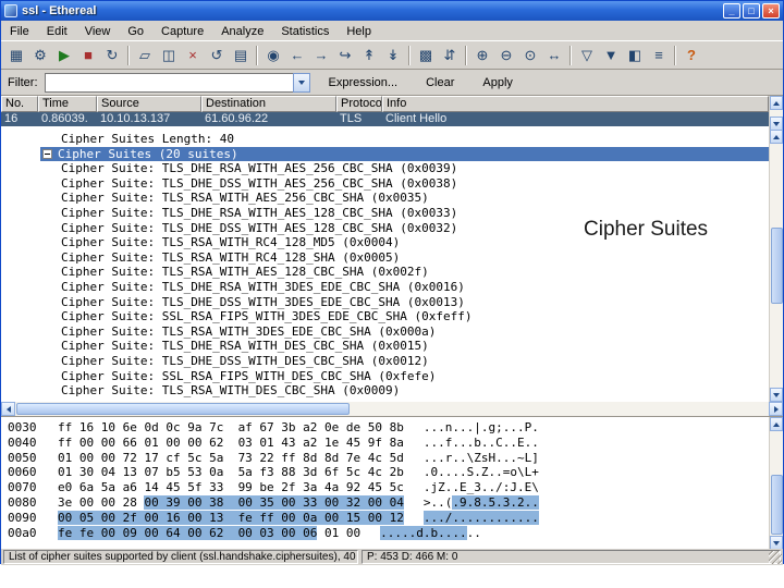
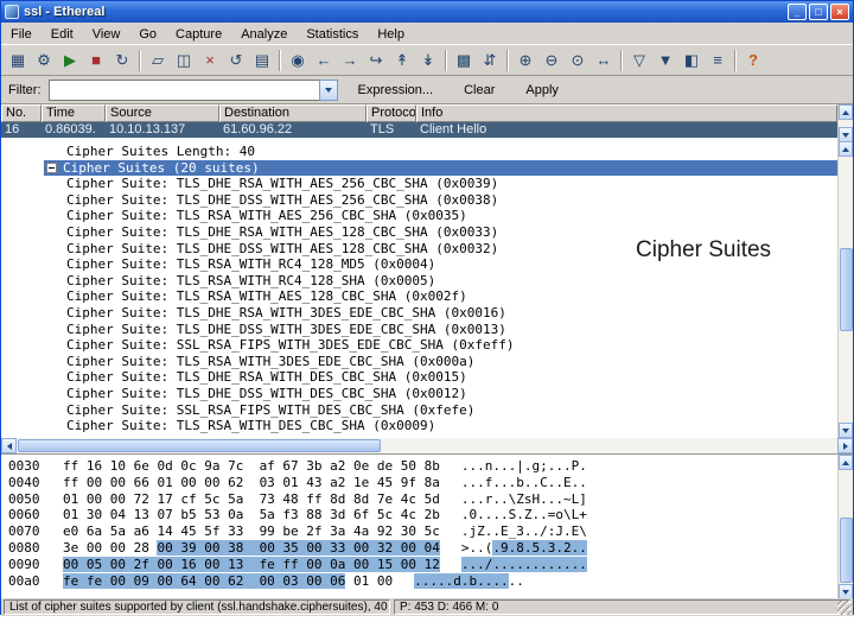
  ssl - Ethereal
  _
  □
  ×
  File
  Edit
  View
  Go
  Capture
  Analyze
  Statistics
  Help
  ▦
  ⚙
  ▶
  ■
  ↻
  ▱
  ◫
  ×
  ↺
  ▤
  ◉
  ←
  →
  ↪
  ↟
  ↡
  ▩
  ⇵
  ⊕
  ⊖
  ⊙
  ↔
  ▽
  ▼
  ◧
  ≡
  ?
  Filter:
  Expression...
  Clear
  Apply
  No.
  Time
  Source
  Destination
  Protoco
  Info
  16
  0.86039.
  10.10.13.137
  61.60.96.22
  TLS
  Client Hello
  Cipher Suites Length: 40
  Cipher Suites (20 suites)
  Cipher Suite: TLS_DHE_RSA_WITH_AES_256_CBC_SHA (0x0039)
  Cipher Suite: TLS_DHE_DSS_WITH_AES_256_CBC_SHA (0x0038)
  Cipher Suite: TLS_RSA_WITH_AES_256_CBC_SHA (0x0035)
  Cipher Suite: TLS_DHE_RSA_WITH_AES_128_CBC_SHA (0x0033)
  Cipher Suite: TLS_DHE_DSS_WITH_AES_128_CBC_SHA (0x0032)
  Cipher Suite: TLS_RSA_WITH_RC4_128_MD5 (0x0004)
  Cipher Suite: TLS_RSA_WITH_RC4_128_SHA (0x0005)
  Cipher Suite: TLS_RSA_WITH_AES_128_CBC_SHA (0x002f)
  Cipher Suite: TLS_DHE_RSA_WITH_3DES_EDE_CBC_SHA (0x0016)
  Cipher Suite: TLS_DHE_DSS_WITH_3DES_EDE_CBC_SHA (0x0013)
  Cipher Suite: SSL_RSA_FIPS_WITH_3DES_EDE_CBC_SHA (0xfeff)
  Cipher Suite: TLS_RSA_WITH_3DES_EDE_CBC_SHA (0x000a)
  Cipher Suite: TLS_DHE_RSA_WITH_DES_CBC_SHA (0x0015)
  Cipher Suite: TLS_DHE_DSS_WITH_DES_CBC_SHA (0x0012)
  Cipher Suite: SSL_RSA_FIPS_WITH_DES_CBC_SHA (0xfefe)
  Cipher Suite: TLS_RSA_WITH_DES_CBC_SHA (0x0009)
  0030
  ff 16 10 6e 0d 0c 9a 7c af 67 3b a2 0e de 50 8b
  ...n...|.g;...P.
  0040
  ff 00 00 66 01 00 00 62 03 01 43 a2 1e 45 9f 8a
  ...f...b..C..E..
  0050
- 01 00 00 72 17 cf 5c 5a 73 22 ff 8d 8d 7e 4c 5d
+ 01 00 00 72 17 cf 5c 5a 73 48 ff 8d 8d 7e 4c 5d
  ...r..\ZsH...~L]
  0060
  01 30 04 13 07 b5 53 0a 5a f3 88 3d 6f 5c 4c 2b
  .0....S.Z..=o\L+
  0070
- e0 6a 5a a6 14 45 5f 33 99 be 2f 3a 4a 92 45 5c
+ e0 6a 5a a6 14 45 5f 33 99 be 2f 3a 4a 92 30 5c
  .jZ..E_3../:J.E\
  0080
  3e 00 00 28 00 39 00 38 00 35 00 33 00 32 00 04
  >..(.9.8.5.3.2..
  0090
  00 05 00 2f 00 16 00 13 fe ff 00 0a 00 15 00 12
  .../............
  00a0
  fe fe 00 09 00 64 00 62 00 03 00 06 01 00
  .....d.b......
  List of cipher suites supported by client (ssl.handshake.ciphersuites), 40
  P: 453 D: 466 M: 0
  Cipher Suites
